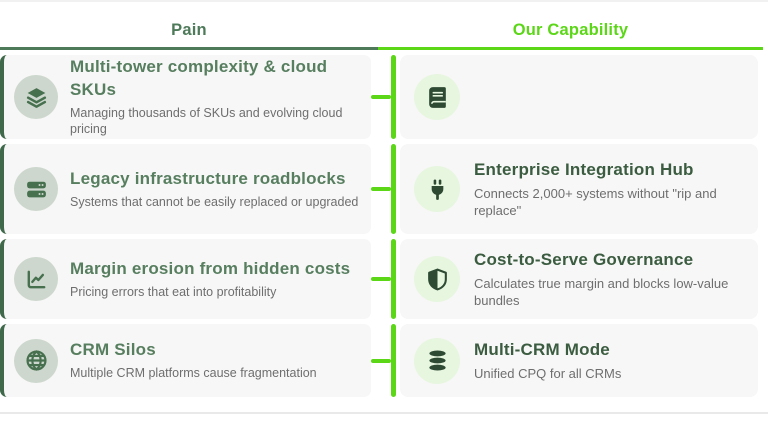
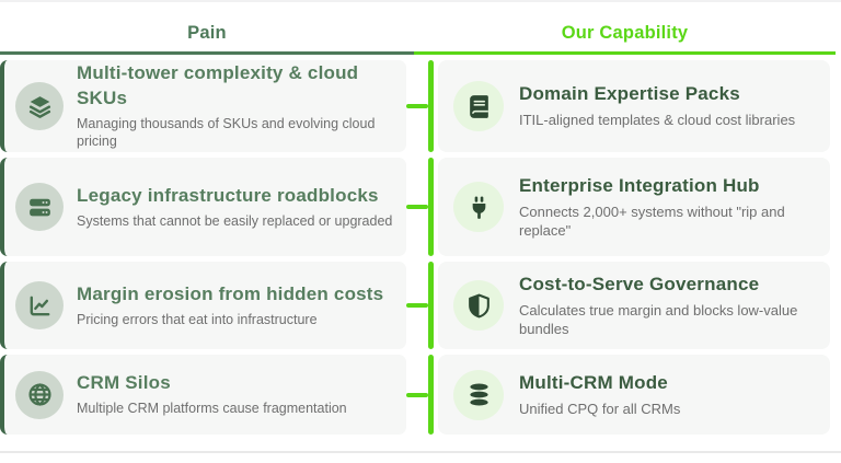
  Pain
  Our Capability
  Multi-tower complexity & cloud SKUs
  Managing thousands of SKUs and evolving cloud pricing
+ Domain Expertise Packs
+ ITIL-aligned templates & cloud cost libraries
  Legacy infrastructure roadblocks
  Systems that cannot be easily replaced or upgraded
  Enterprise Integration Hub
  Connects 2,000+ systems without "rip and replace"
  Margin erosion from hidden costs
- Pricing errors that eat into profitability
+ Pricing errors that eat into infrastructure
  Cost-to-Serve Governance
  Calculates true margin and blocks low-value bundles
  CRM Silos
  Multiple CRM platforms cause fragmentation
  Multi-CRM Mode
  Unified CPQ for all CRMs
